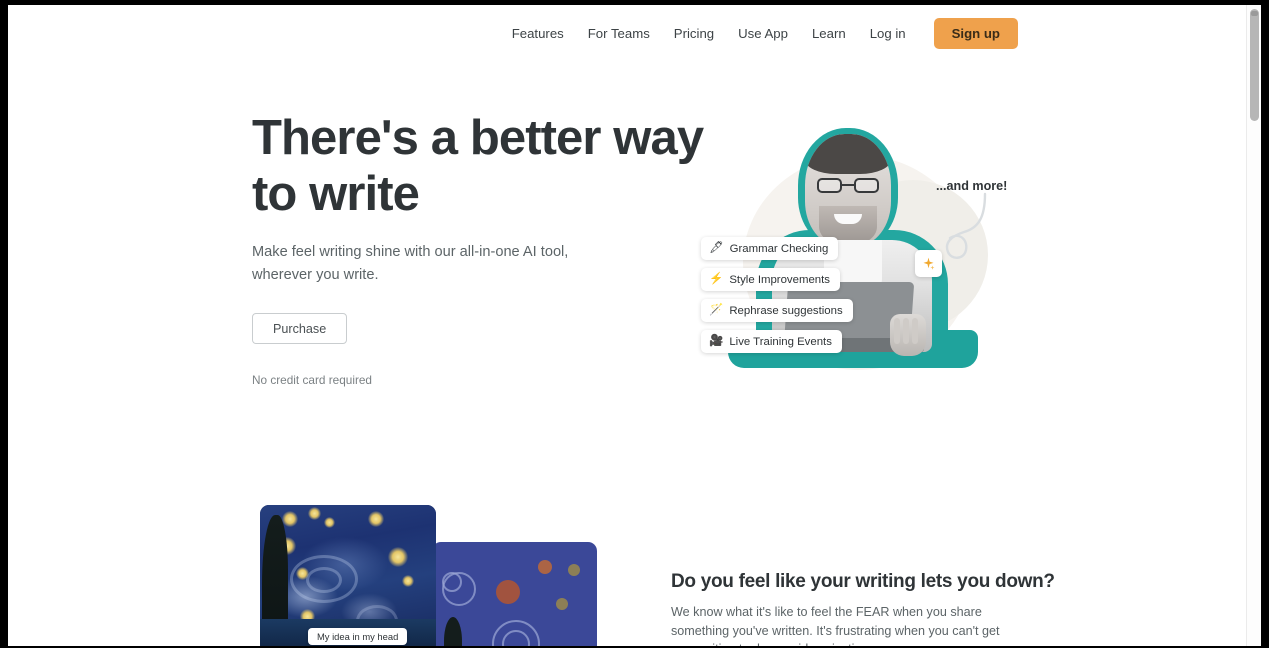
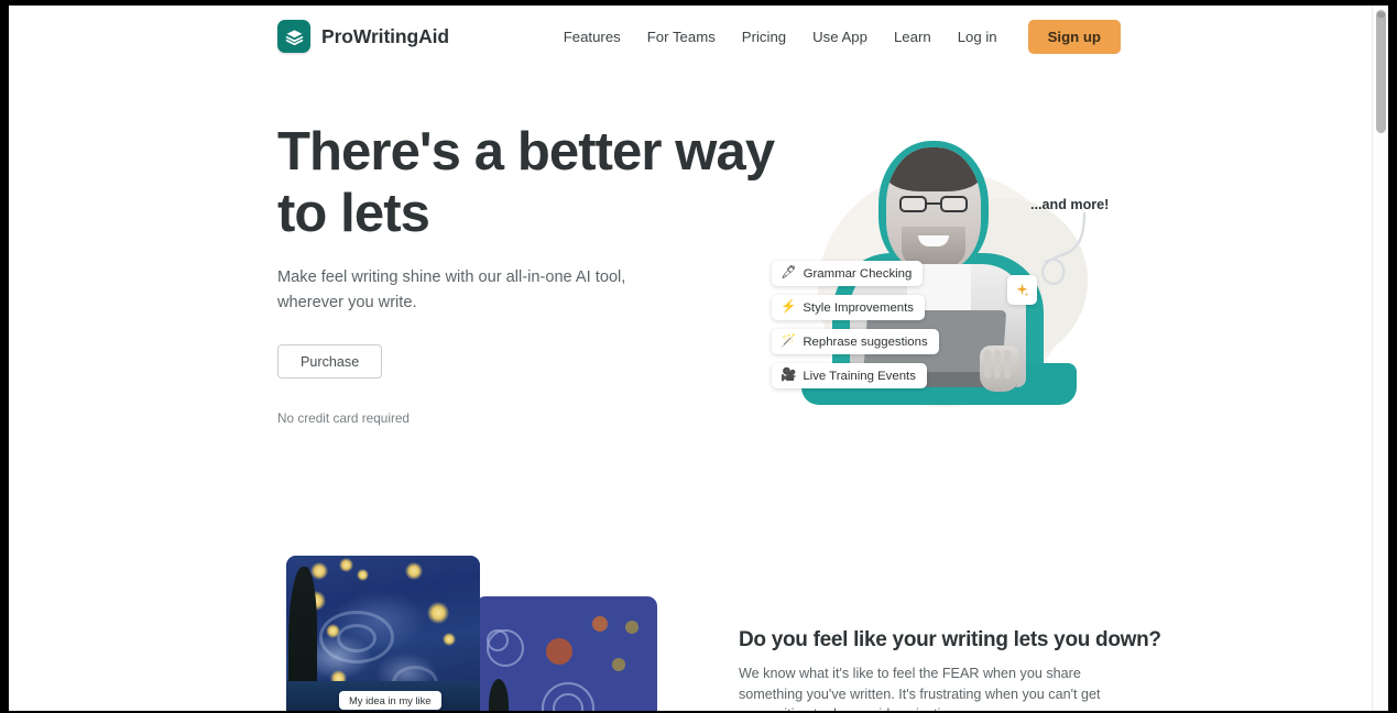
+ ProWritingAid
  Features
  For Teams
  Pricing
  Use App
  Learn
  Log in
  Sign up
- There's a better way to write
+ There's a better way to lets
  Make feel writing shine with our all-in-one AI tool, wherever you write.
  Purchase
  No credit card required
  🖋
  Grammar Checking
  ⚡
  Style Improvements
  🪄
  Rephrase suggestions
  🎥
  Live Training Events
  ...and more!
- My idea in my head
+ My idea in my like
  Do you feel like your writing lets you down?
  We know what it's like to feel the FEAR when you share something you've written. It's frustrating when you can't get
